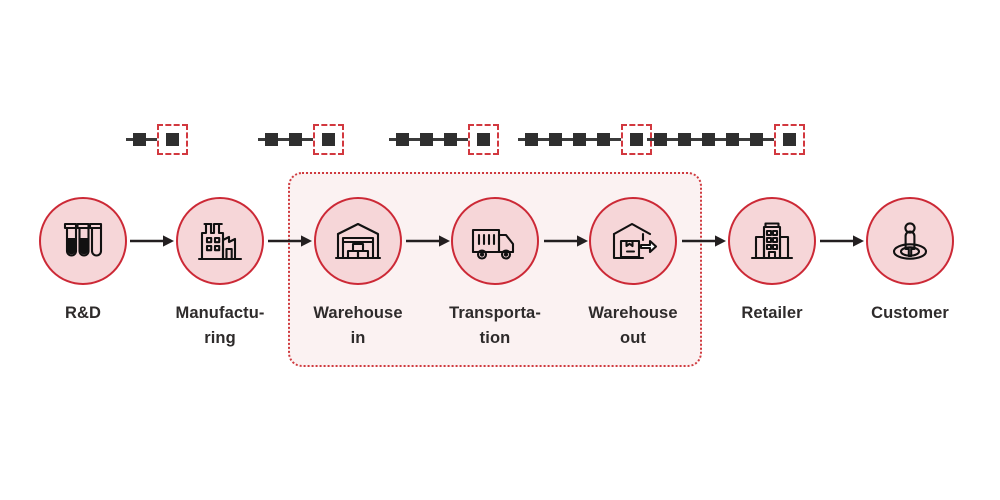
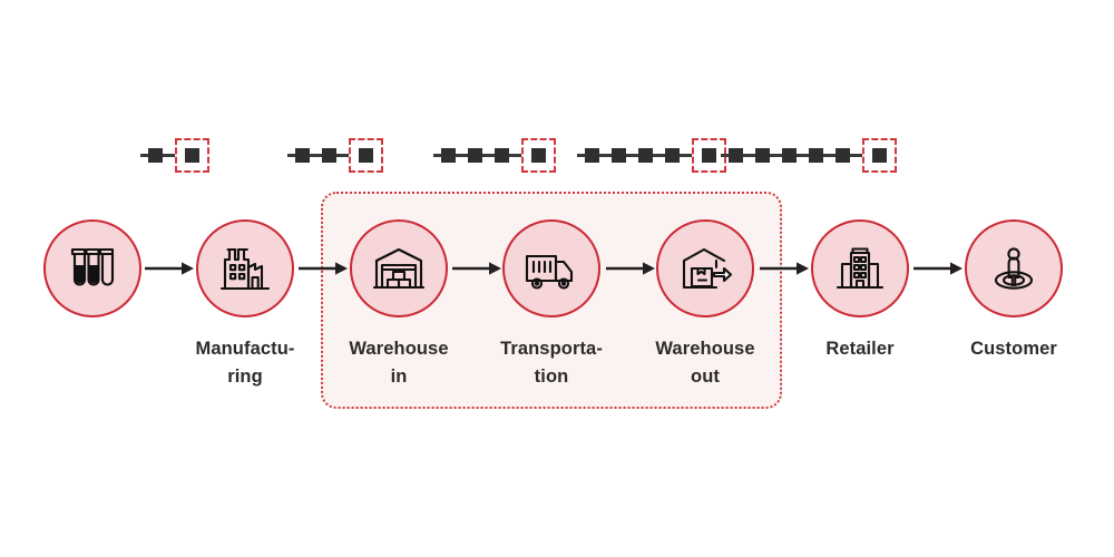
- R&D
  Manufactu-
  ring
  Warehouse
  in
  Transporta-
  tion
  Warehouse
  out
  Retailer
  Customer
